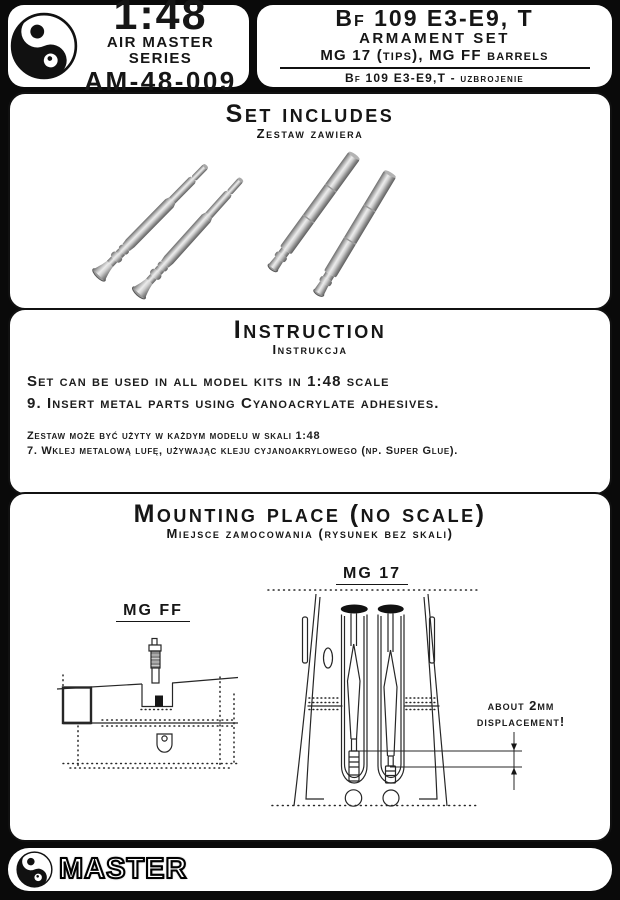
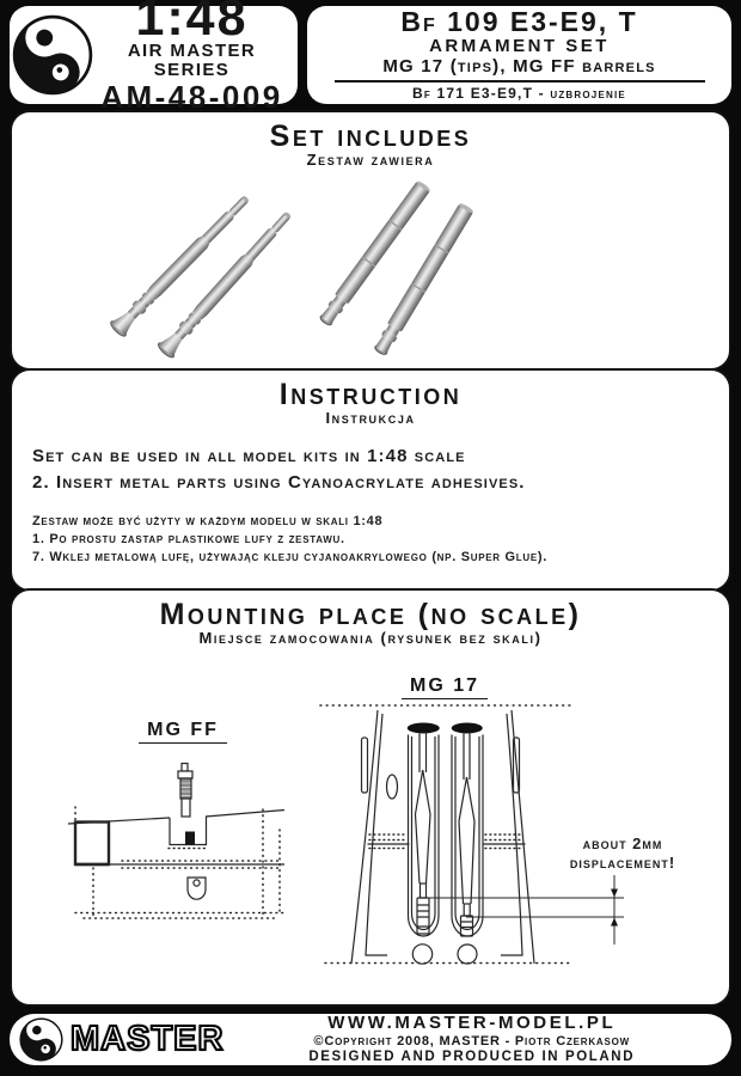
  1:48
  AIR MASTER SERIES
  AM-48-009
  Bf 109 E3-E9, T
  ARMAMENT SET
  MG 17 (tips), MG FF barrels
- Bf 109 E3-E9,T - uzbrojenie
+ Bf 171 E3-E9,T - uzbrojenie
  Set includes
  Zestaw zawiera
  Instruction
  Instrukcja
  Set can be used in all model kits in 1:48 scale
- 9. Insert metal parts using Cyanoacrylate adhesives.
+ 2. Insert metal parts using Cyanoacrylate adhesives.
  Zestaw może być użyty w każdym modelu w skali 1:48
+ 1. Po prostu zastap plastikowe lufy z zestawu.
  7. Wklej metalową lufę, używając kleju cyjanoakrylowego (np. Super Glue).
  Mounting place (no scale)
  Miejsce zamocowania (rysunek bez skali)
  MG FF
  MG 17
  about 2mm
  displacement!
  MASTER
+ WWW.MASTER-MODEL.PL
+ ©Copyright 2008, MASTER - Piotr Czerkasow
+ DESIGNED AND PRODUCED IN POLAND
